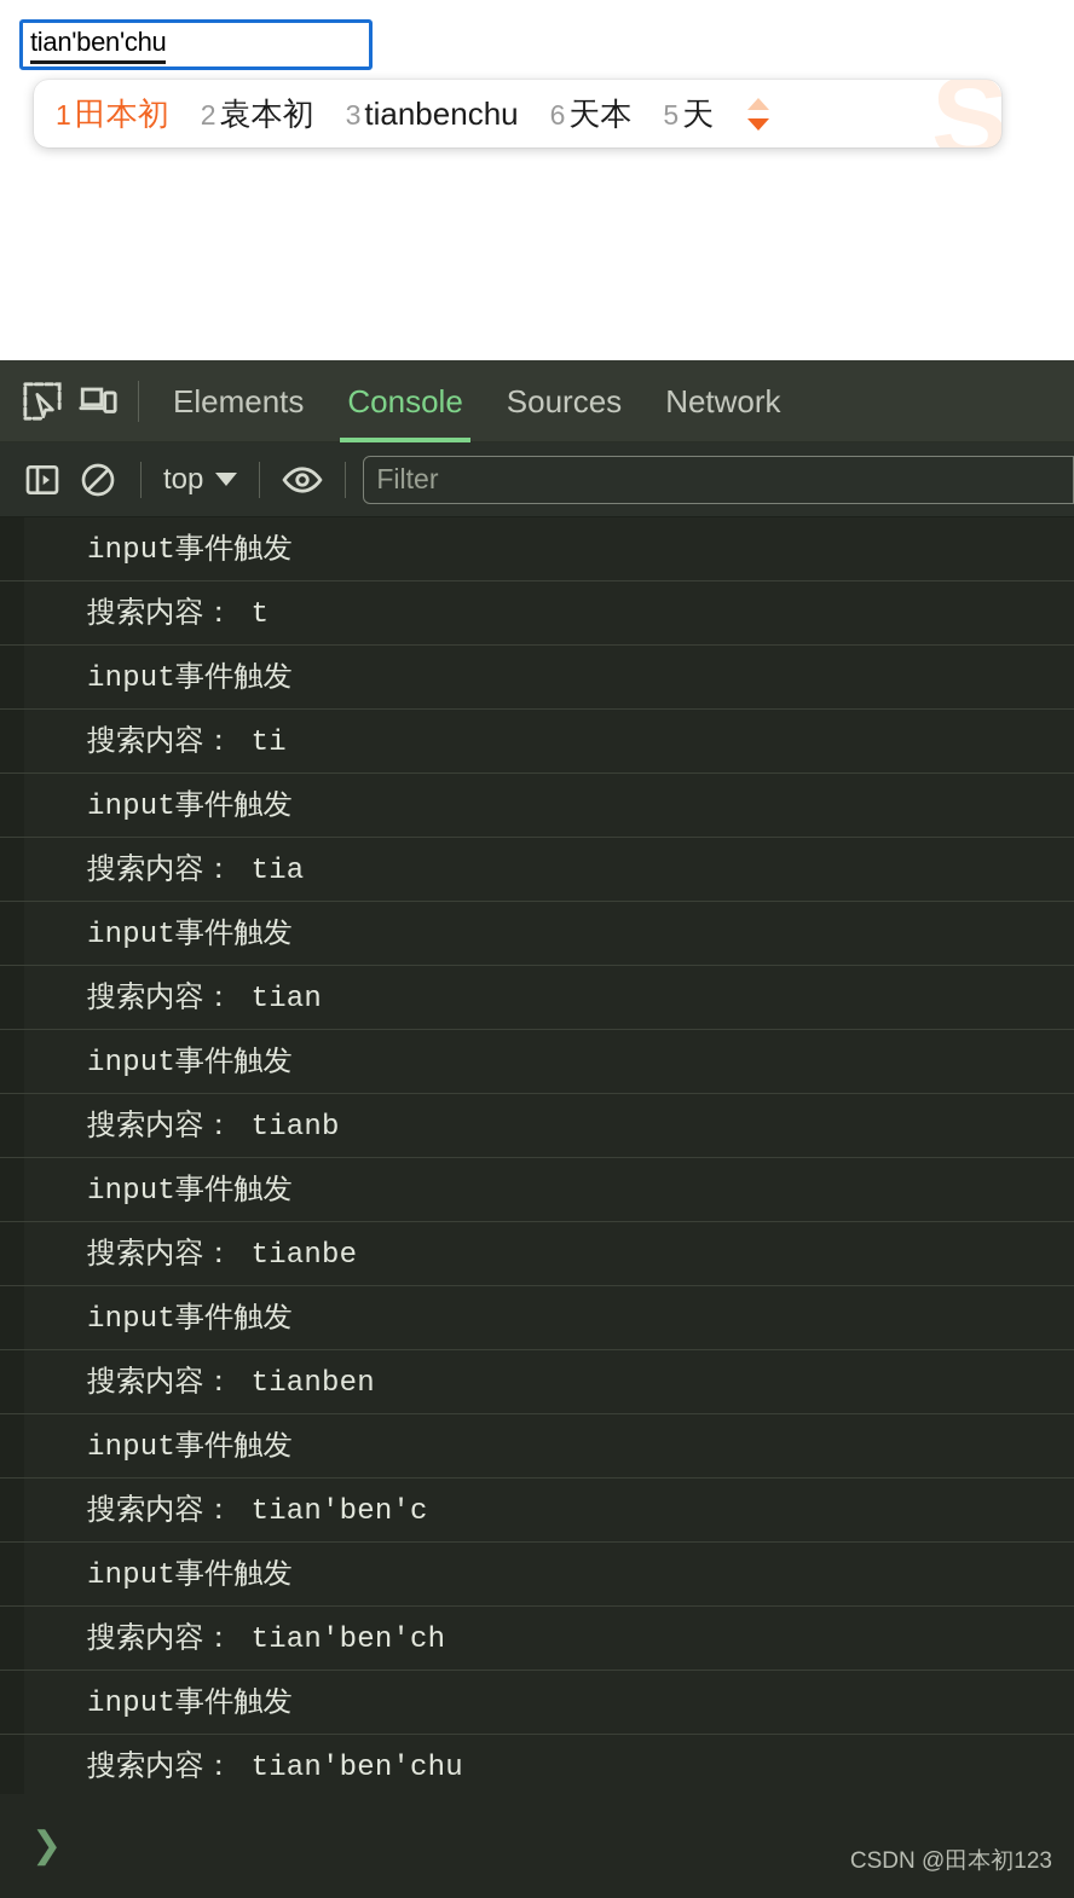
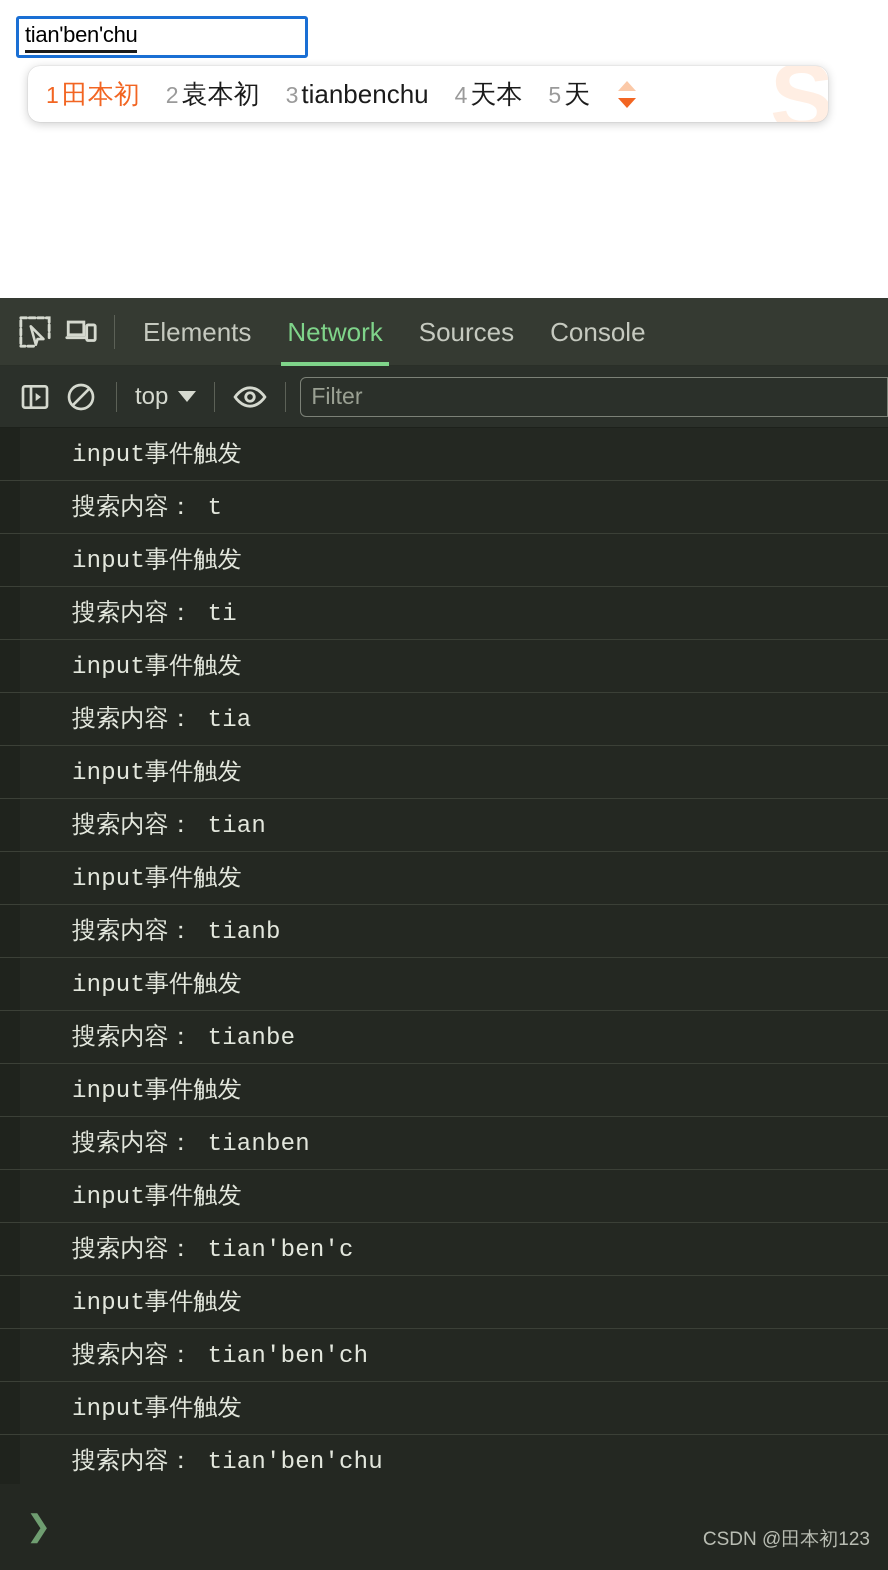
  tian'ben'chu
  S
  1
  田本初
  2
  袁本初
  3
  tianbenchu
- 6
+ 4
  天本
  5
  天
  Elements
- Console
+ Network
  Sources
- Network
+ Console
  top
  Filter
  input事件触发
  搜索内容： t
  input事件触发
  搜索内容： ti
  input事件触发
  搜索内容： tia
  input事件触发
  搜索内容： tian
  input事件触发
  搜索内容： tianb
  input事件触发
  搜索内容： tianbe
  input事件触发
  搜索内容： tianben
  input事件触发
  搜索内容： tian'ben'c
  input事件触发
  搜索内容： tian'ben'ch
  input事件触发
  搜索内容： tian'ben'chu
  ❯
  CSDN @田本初123
